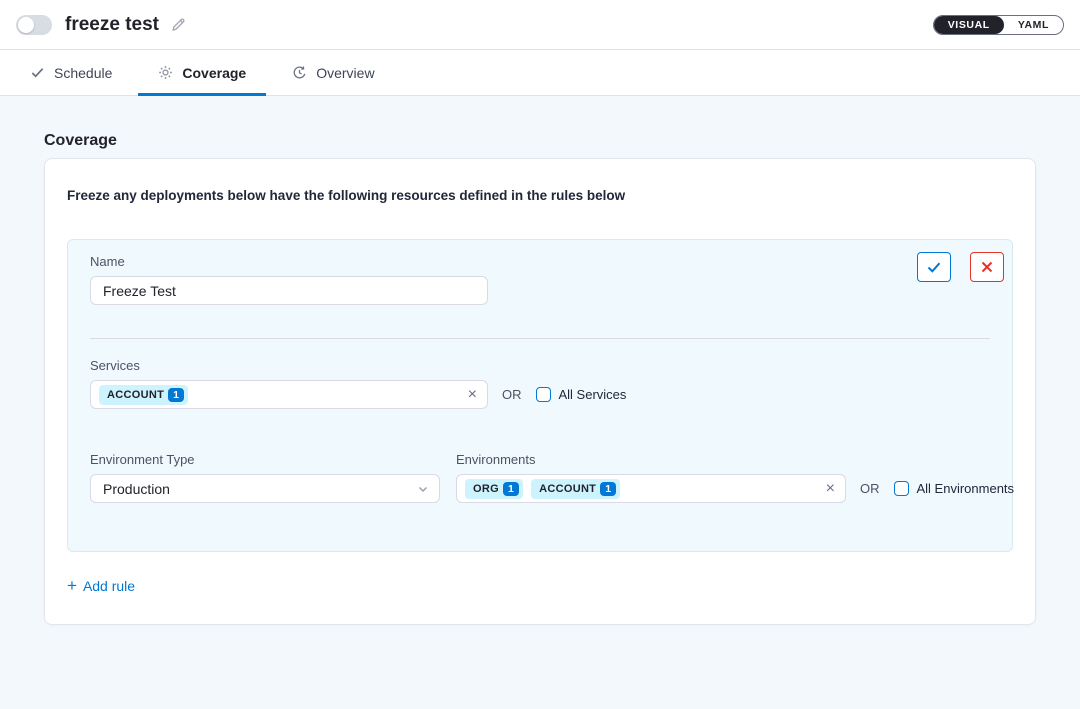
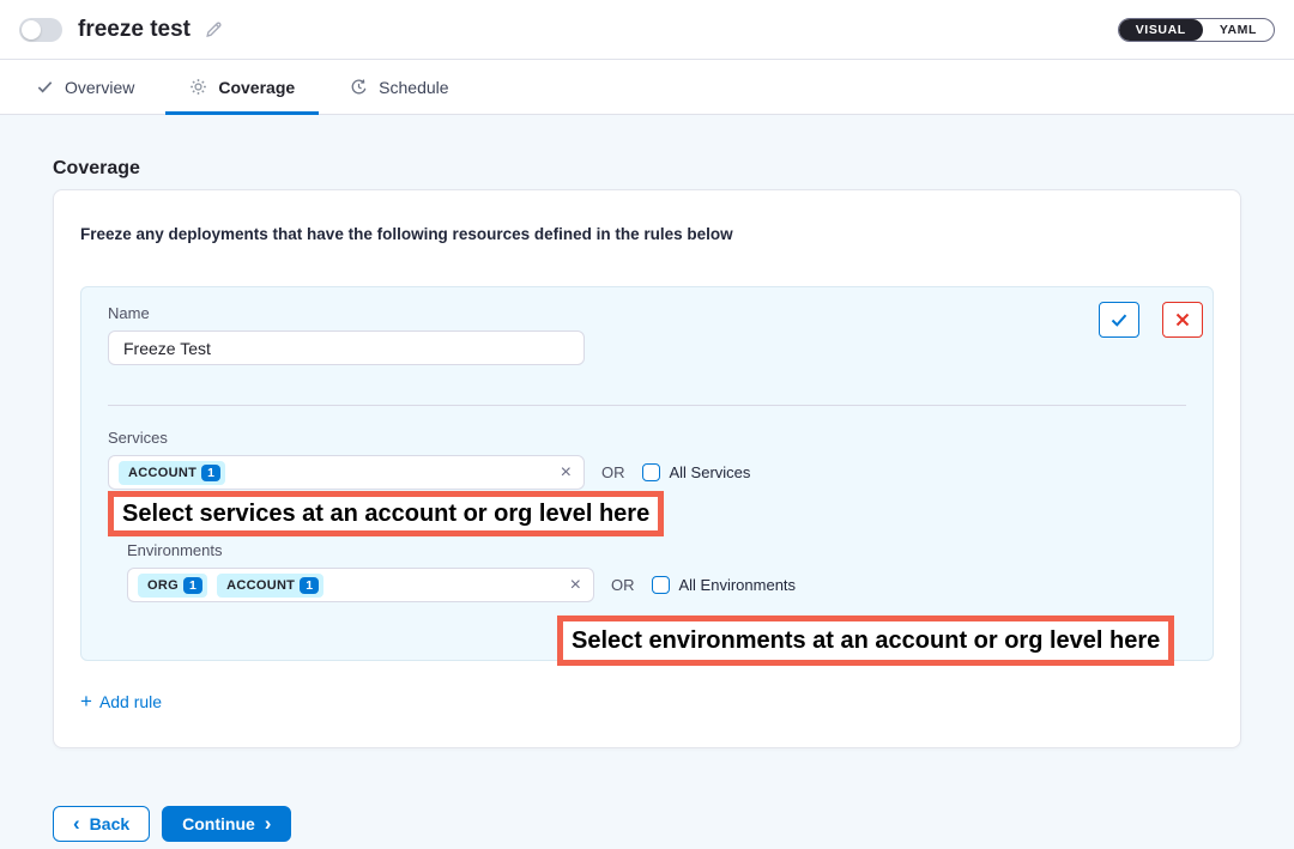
  freeze test
  VISUAL
  YAML
- Schedule
+ Overview
  Coverage
- Overview
+ Schedule
  Coverage
- Freeze any deployments below have the following resources defined in the rules below
+ Freeze any deployments that have the following resources defined in the rules below
  Name
  Freeze Test
  Services
  ACCOUNT
  1
  ×
  OR
  All Services
- Environment Type
- Production
  Environments
  ORG
  1
  ACCOUNT
  1
  ×
  OR
  All Environments
+ Select services at an account or org level here
+ Select environments at an account or org level here
  +
  Add rule
+ ‹
+ Back
+ Continue
+ ›
